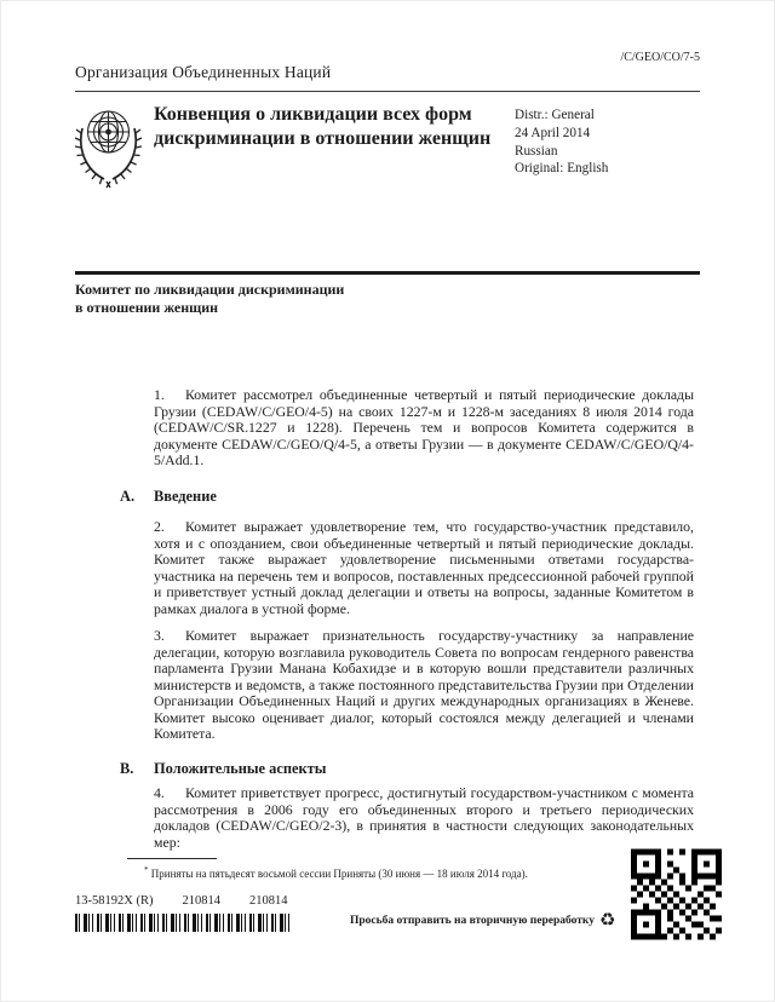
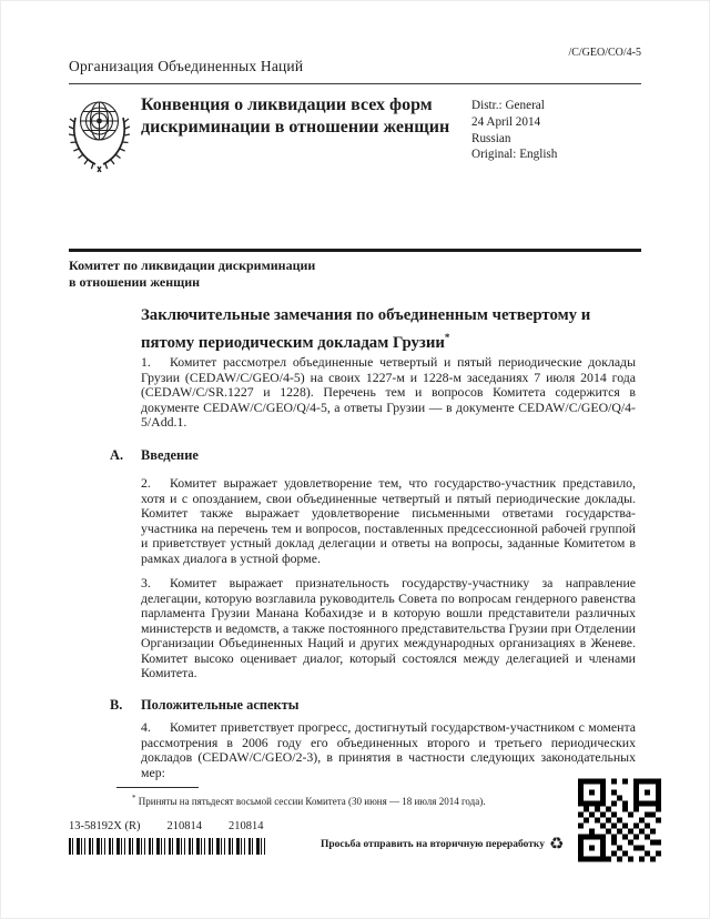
  Организация Объединенных Наций
- /C/GEO/CO/7-5
+ /C/GEO/CO/4-5
  Конвенция о ликвидации всех форм дискриминации в отношении женщин
  Distr.: General
  24 April 2014
  Russian
  Original: English
  Комитет по ликвидации дискриминации
  в отношении женщин
+ Заключительные замечания по объединенным четвертому и пятому периодическим докладам Грузии*
- 1. Комитет рассмотрел объединенные четвертый и пятый периодические доклады Грузии (CEDAW/C/GEO/4-5) на своих 1227-м и 1228-м заседаниях 8 июля 2014 года (CEDAW/C/SR.1227 и 1228). Перечень тем и вопросов Комитета содержится в документе CEDAW/C/GEO/Q/4-5, а ответы Грузии — в документе CEDAW/C/GEO/Q/4-5/Add.1.
+ 1. Комитет рассмотрел объединенные четвертый и пятый периодические доклады Грузии (CEDAW/C/GEO/4-5) на своих 1227-м и 1228-м заседаниях 7 июля 2014 года (CEDAW/C/SR.1227 и 1228). Перечень тем и вопросов Комитета содержится в документе CEDAW/C/GEO/Q/4-5, а ответы Грузии — в документе CEDAW/C/GEO/Q/4-5/Add.1.
  A. Введение
  2. Комитет выражает удовлетворение тем, что государство-участник представило, хотя и с опозданием, свои объединенные четвертый и пятый периодические доклады. Комитет также выражает удовлетворение письменными ответами государства-участника на перечень тем и вопросов, поставленных предсессионной рабочей группой и приветствует устный доклад делегации и ответы на вопросы, заданные Комитетом в рамках диалога в устной форме.
  3. Комитет выражает признательность государству-участнику за направление делегации, которую возглавила руководитель Совета по вопросам гендерного равенства парламента Грузии Манана Кобахидзе и в которую вошли представители различных министерств и ведомств, а также постоянного представительства Грузии при Отделении Организации Объединенных Наций и других международных организациях в Женеве. Комитет высоко оценивает диалог, который состоялся между делегацией и членами Комитета.
  B. Положительные аспекты
  4. Комитет приветствует прогресс, достигнутый государством-участником с момента рассмотрения в 2006 году его объединенных второго и третьего периодических докладов (CEDAW/C/GEO/2-3), в принятия в частности следующих законодательных мер:
- * Приняты на пятьдесят восьмой сессии Приняты (30 июня — 18 июля 2014 года).
+ * Приняты на пятьдесят восьмой сессии Комитета (30 июня — 18 июля 2014 года).
  13-58192X (R) 210814 210814
  Просьба отправить на вторичную переработку
  ♻
